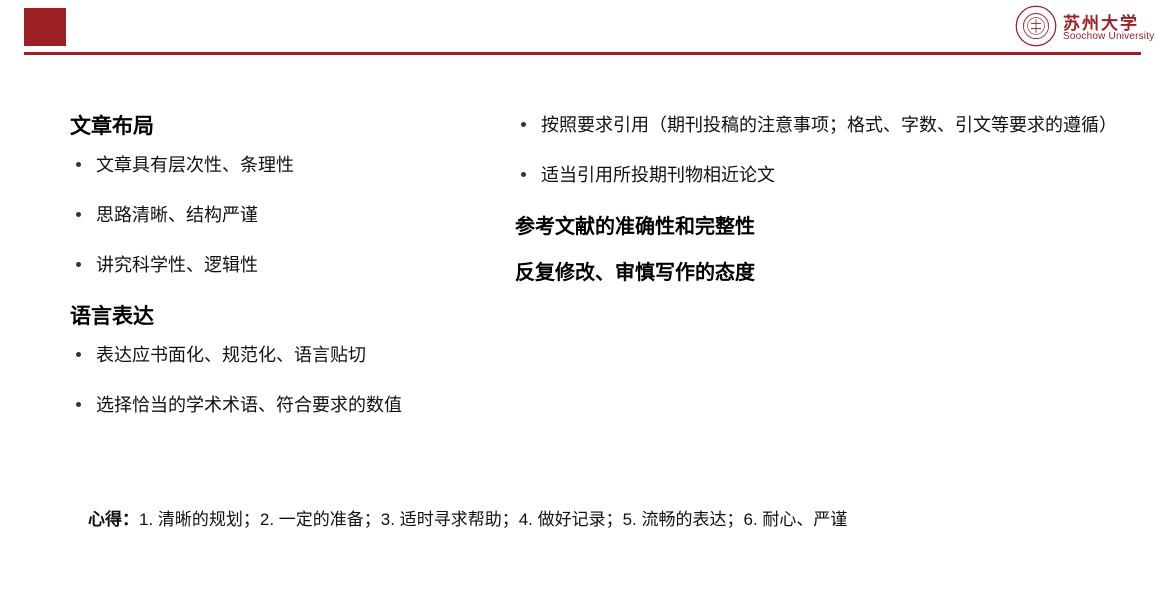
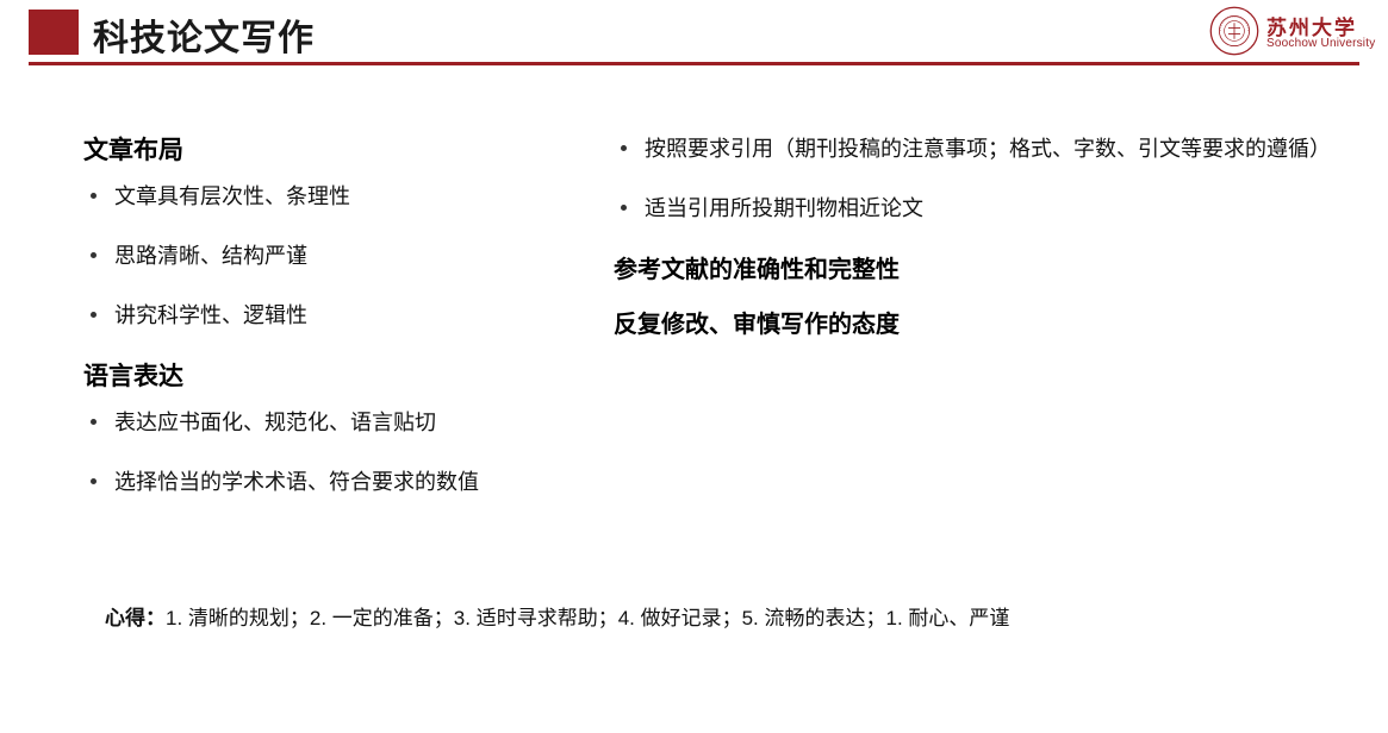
+ 科技论文写作
  苏州大学
  Soochow University
  文章布局
  文章具有层次性、条理性
  思路清晰、结构严谨
  讲究科学性、逻辑性
  语言表达
  表达应书面化、规范化、语言贴切
  选择恰当的学术术语、符合要求的数值
  按照要求引用（期刊投稿的注意事项；格式、字数、引文等要求的遵循）
  适当引用所投期刊物相近论文
  参考文献的准确性和完整性
  反复修改、审慎写作的态度
- 心得：1. 清晰的规划；2. 一定的准备；3. 适时寻求帮助；4. 做好记录；5. 流畅的表达；6. 耐心、严谨
+ 心得：1. 清晰的规划；2. 一定的准备；3. 适时寻求帮助；4. 做好记录；5. 流畅的表达；1. 耐心、严谨
